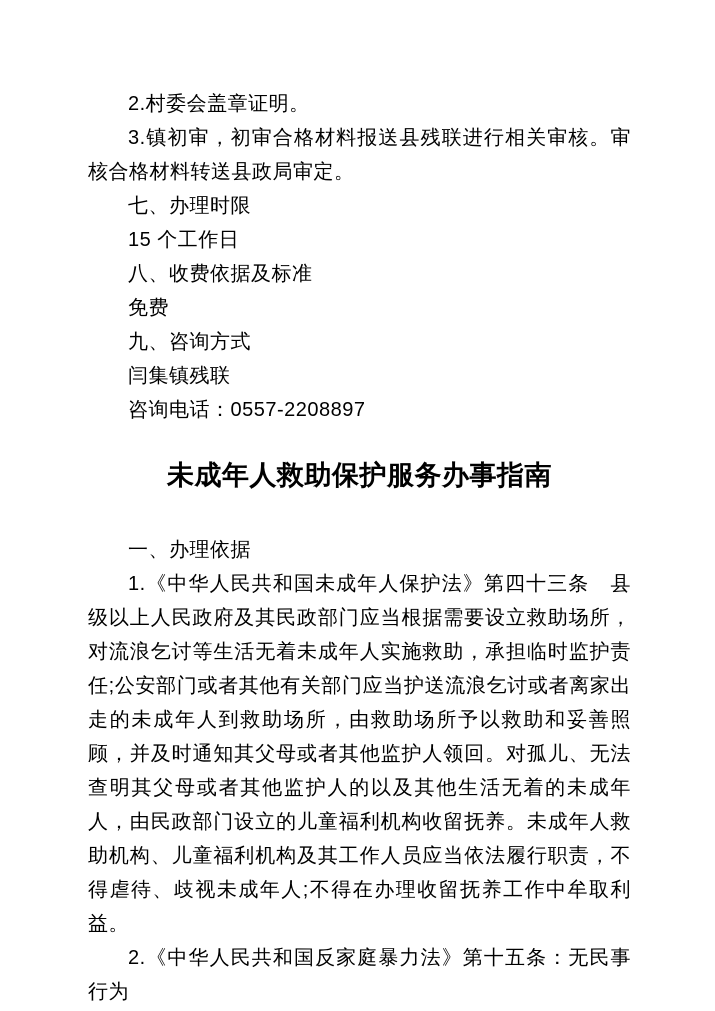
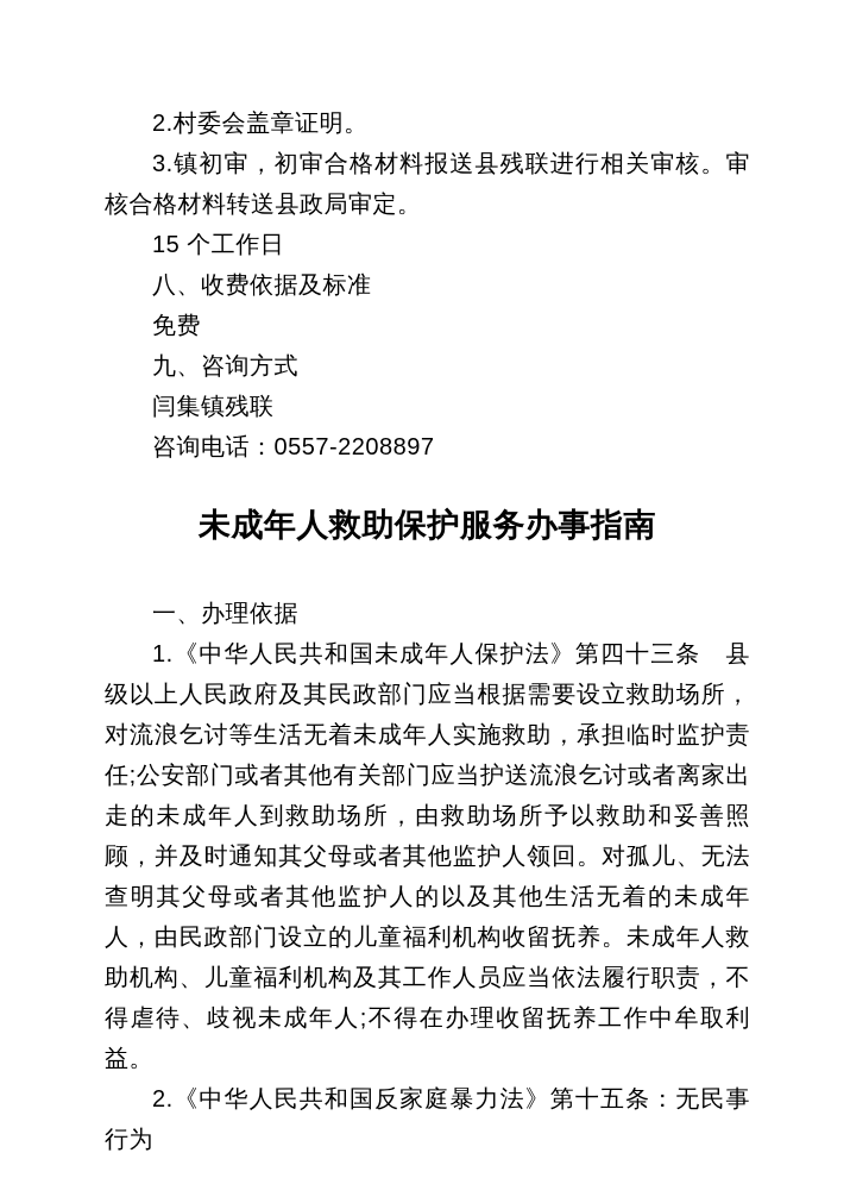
  2.村委会盖章证明。
  3.镇初审，初审合格材料报送县残联进行相关审核。审核合格材料转送县政局审定。
- 七、办理时限
  15 个工作日
  八、收费依据及标准
  免费
  九、咨询方式
  闫集镇残联
  咨询电话：0557-2208897
  未成年人救助保护服务办事指南
  一、办理依据
  1.《中华人民共和国未成年人保护法》第四十三条 县级以上人民政府及其民政部门应当根据需要设立救助场所，对流浪乞讨等生活无着未成年人实施救助，承担临时监护责任;公安部门或者其他有关部门应当护送流浪乞讨或者离家出走的未成年人到救助场所，由救助场所予以救助和妥善照顾，并及时通知其父母或者其他监护人领回。对孤儿、无法查明其父母或者其他监护人的以及其他生活无着的未成年人，由民政部门设立的儿童福利机构收留抚养。未成年人救助机构、儿童福利机构及其工作人员应当依法履行职责，不得虐待、歧视未成年人;不得在办理收留抚养工作中牟取利益。
  2.《中华人民共和国反家庭暴力法》第十五条：无民事行为
